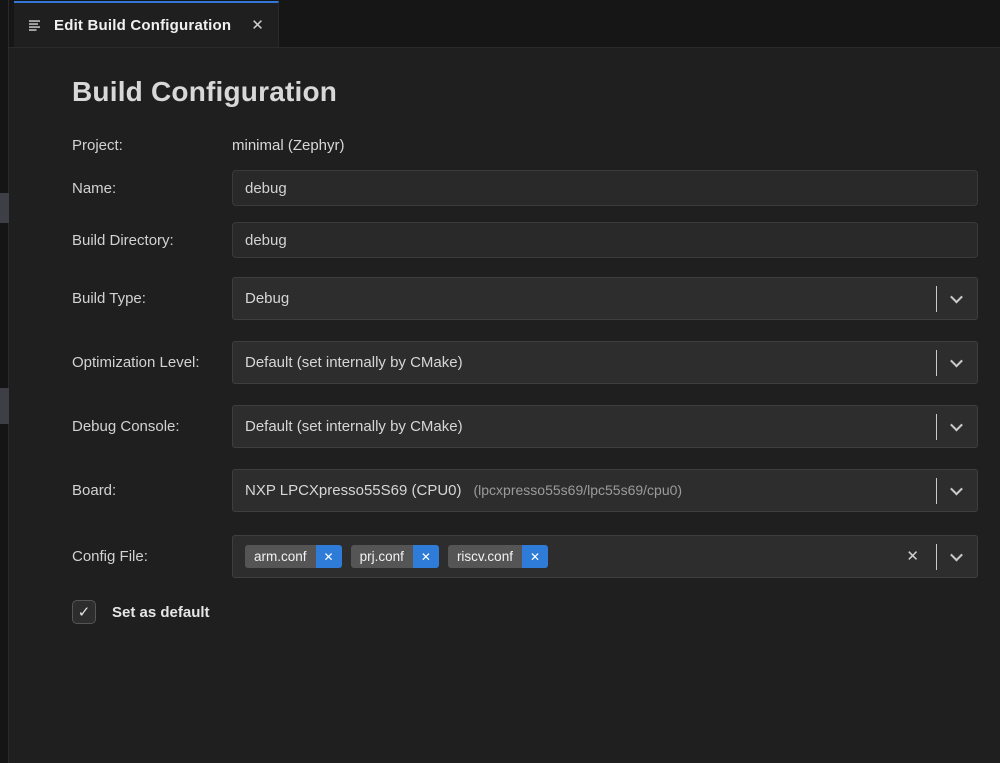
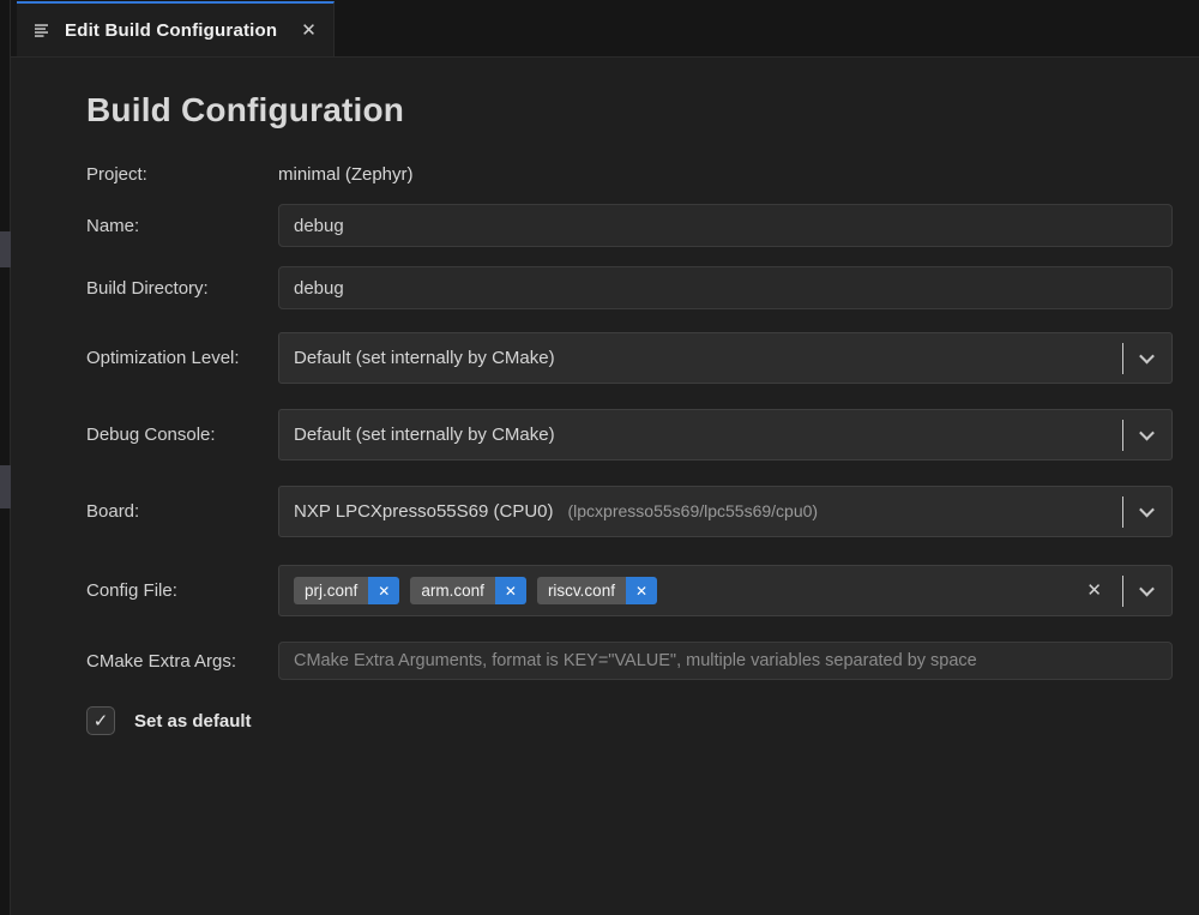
  Edit Build Configuration
  ✕
  Build Configuration
  Project:
  minimal (Zephyr)
  Name:
  debug
  Build Directory:
  debug
- Build Type:
- Debug
  Optimization Level:
  Default (set internally by CMake)
  Debug Console:
  Default (set internally by CMake)
  Board:
  NXP LPCXpresso55S69 (CPU0)
  (lpcxpresso55s69/lpc55s69/cpu0)
  Config File:
- arm.conf
+ prj.conf
  ✕
- prj.conf
+ arm.conf
  ✕
  riscv.conf
  ✕
  ✕
+ CMake Extra Args:
+ CMake Extra Arguments, format is KEY="VALUE", multiple variables separated by space
  ✓
  Set as default
